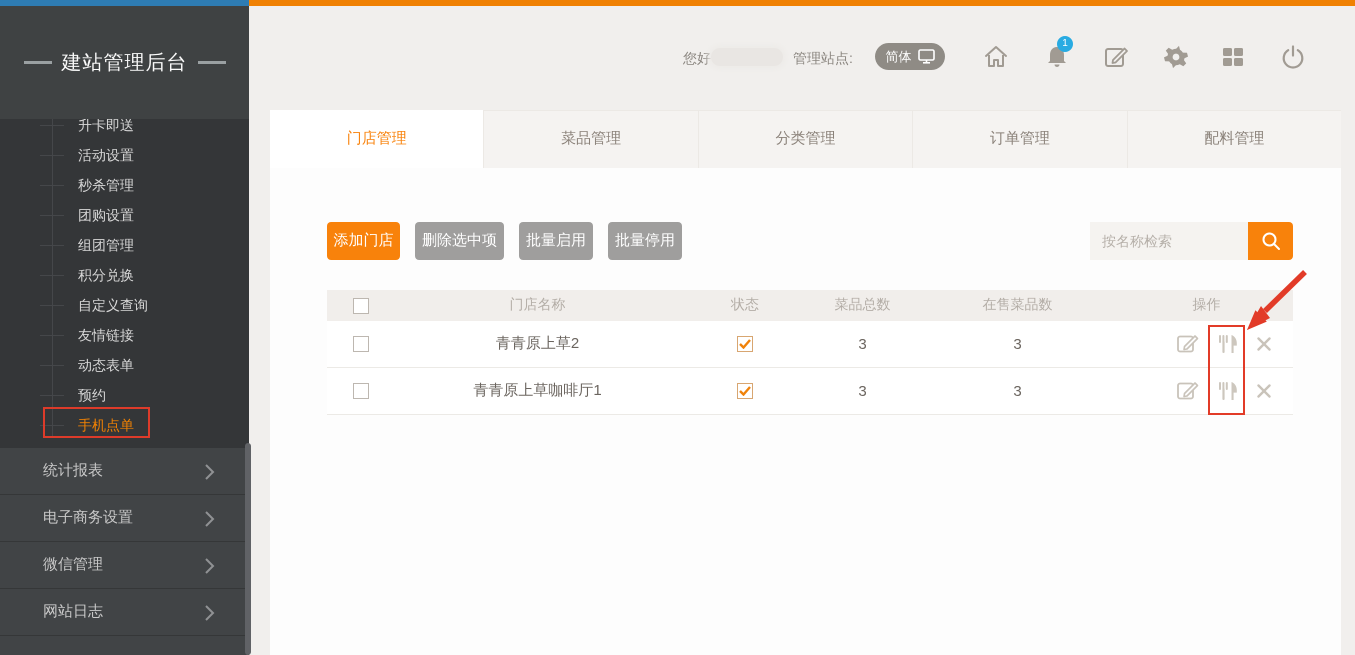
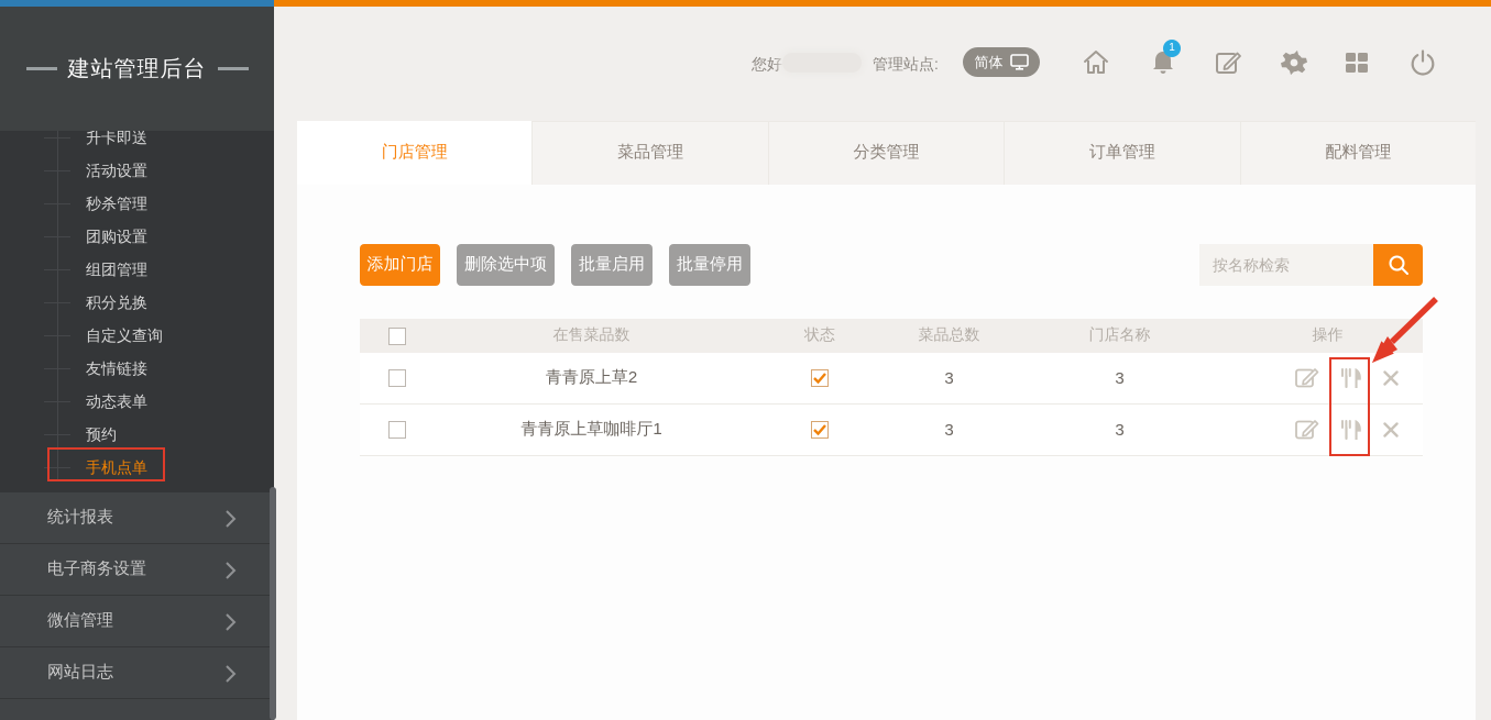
  建站管理后台
  升卡即送
  活动设置
  秒杀管理
  团购设置
  组团管理
  积分兑换
  自定义查询
  友情链接
  动态表单
  预约
  手机点单
  统计报表
  电子商务设置
  微信管理
  网站日志
  您好
  管理站点:
  简体
  1
  门店管理
  菜品管理
  分类管理
  订单管理
  配料管理
  添加门店
  删除选中项
  批量启用
  批量停用
  按名称检索
- 门店名称
+ 在售菜品数
  状态
  菜品总数
- 在售菜品数
+ 门店名称
  操作
  青青原上草2
  3
  3
  青青原上草咖啡厅1
  3
  3
